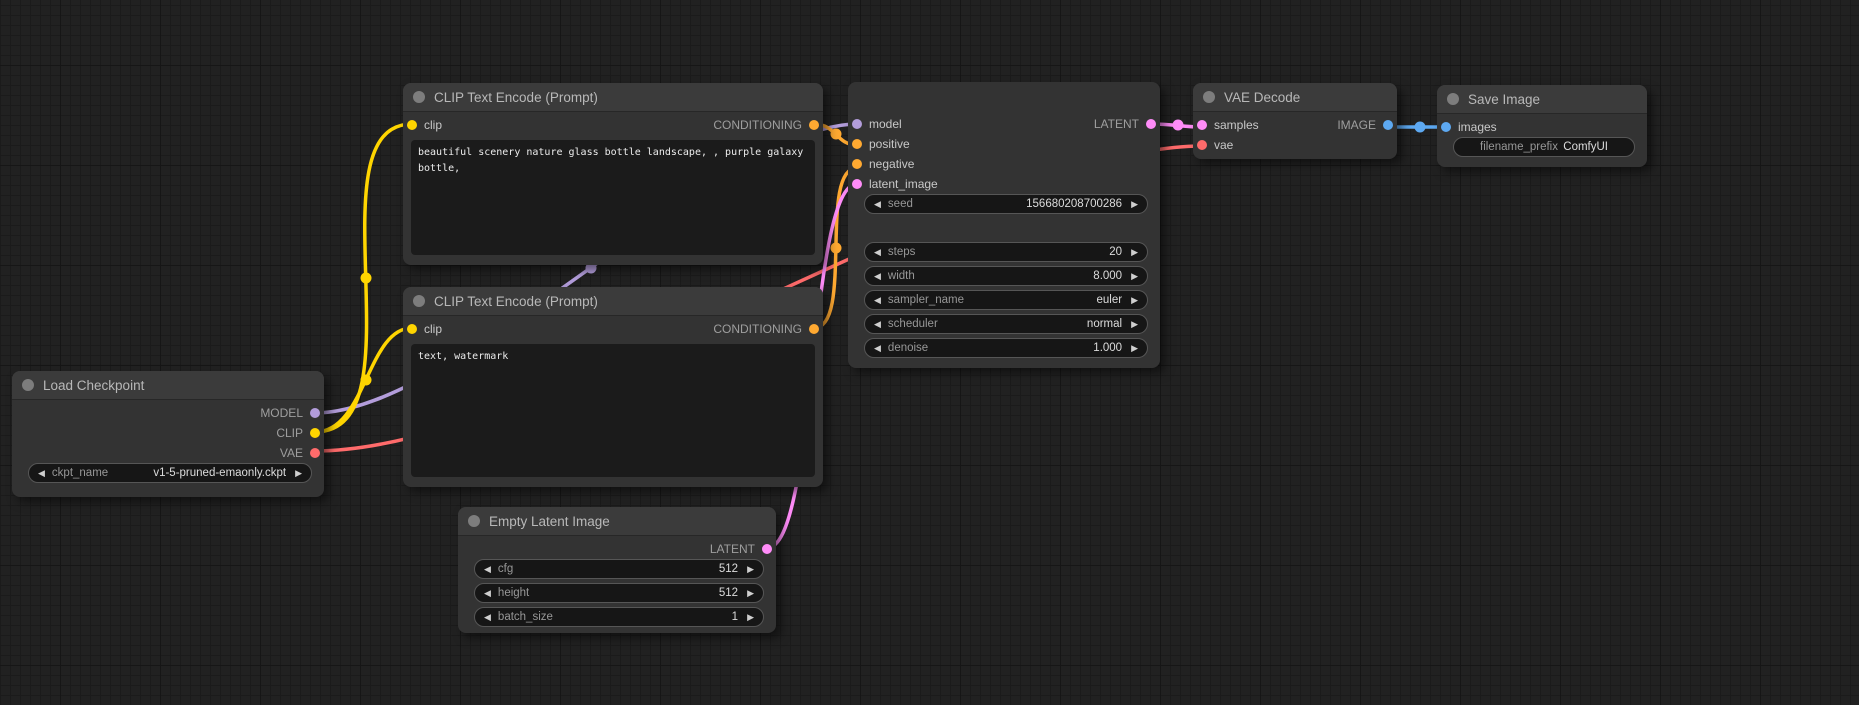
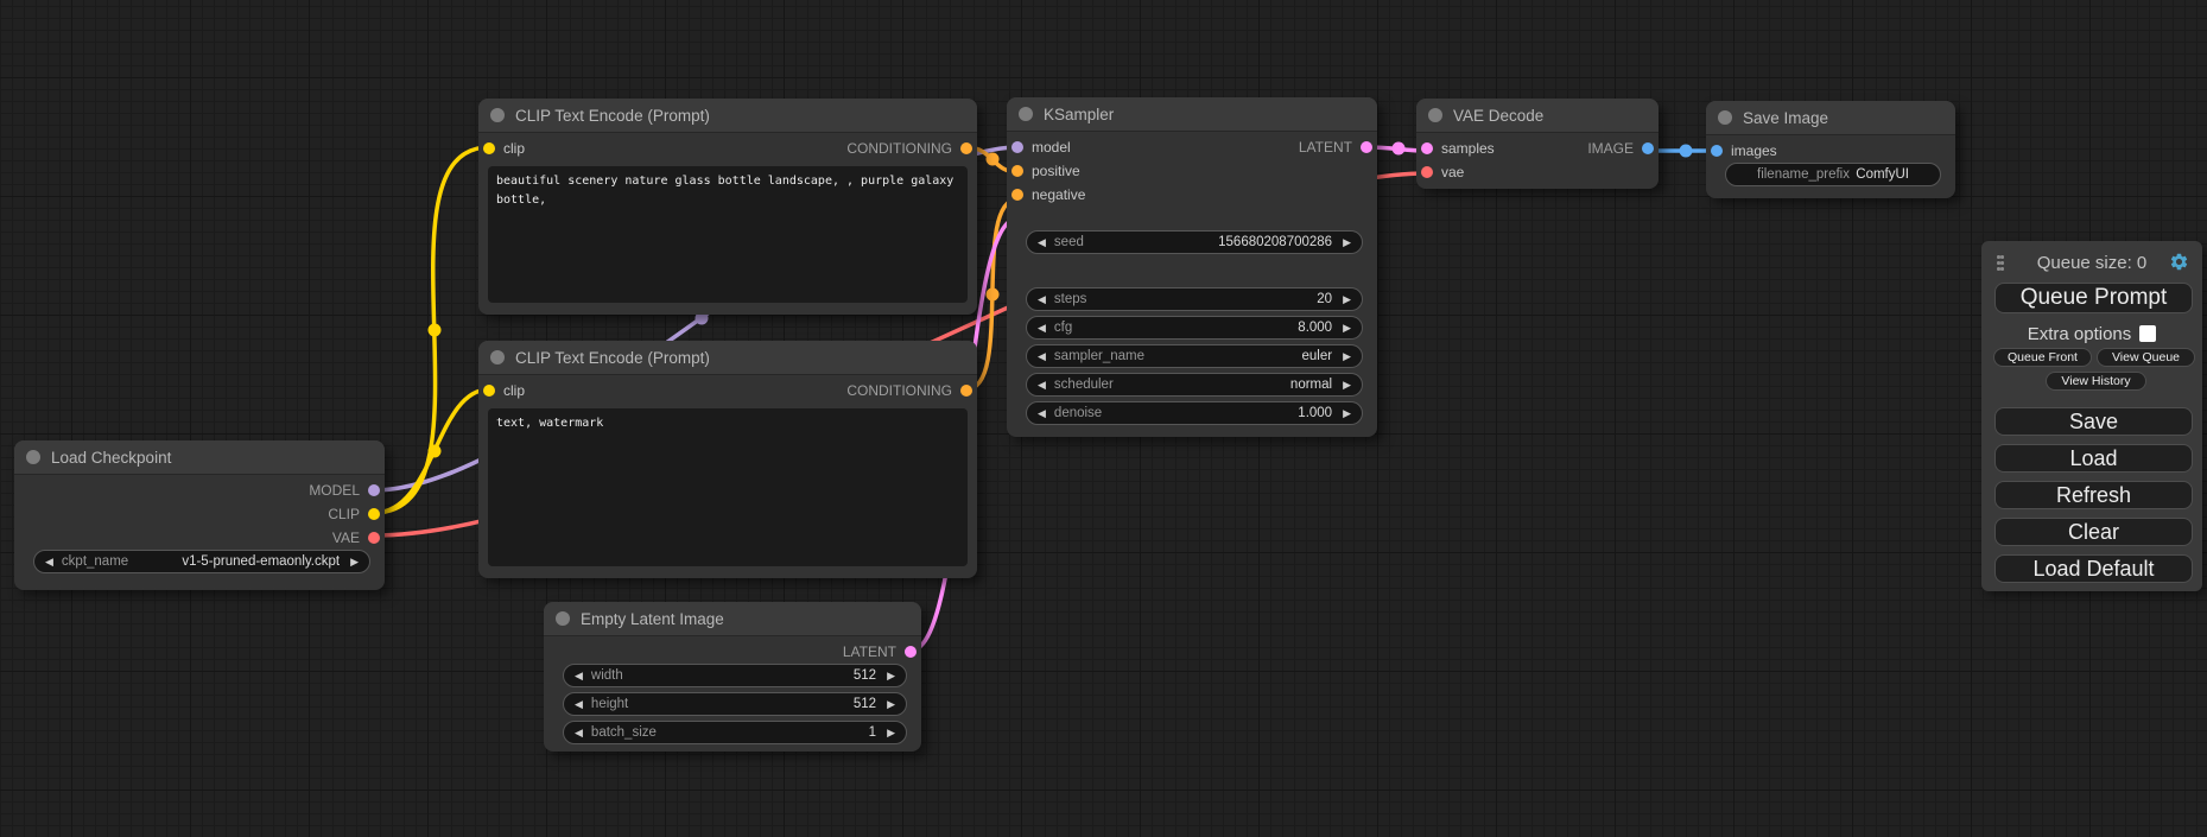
  Load Checkpoint
  MODEL
  CLIP
  VAE
  ◀
  ckpt_name
  v1-5-pruned-emaonly.ckpt
  ▶
  CLIP Text Encode (Prompt)
  clip
  CONDITIONING
  beautiful scenery nature glass bottle landscape, , purple galaxy bottle,
  CLIP Text Encode (Prompt)
  clip
  CONDITIONING
  text, watermark
  Empty Latent Image
  LATENT
  ◀
- cfg
+ width
  512
  ▶
  ◀
  height
  512
  ▶
  ◀
  batch_size
  1
  ▶
+ KSampler
  model
  LATENT
  positive
  negative
- latent_image
  ◀
  seed
  156680208700286
  ▶
  ◀
  steps
  20
  ▶
  ◀
- width
+ cfg
  8.000
  ▶
  ◀
  sampler_name
  euler
  ▶
  ◀
  scheduler
  normal
  ▶
  ◀
  denoise
  1.000
  ▶
  VAE Decode
  samples
  IMAGE
  vae
  Save Image
  images
  filename_prefix
  ComfyUI
+ Queue size: 0
+ Queue Prompt
+ Extra options
+ Queue Front
+ View Queue
+ View History
+ Save
+ Load
+ Refresh
+ Clear
+ Load Default
